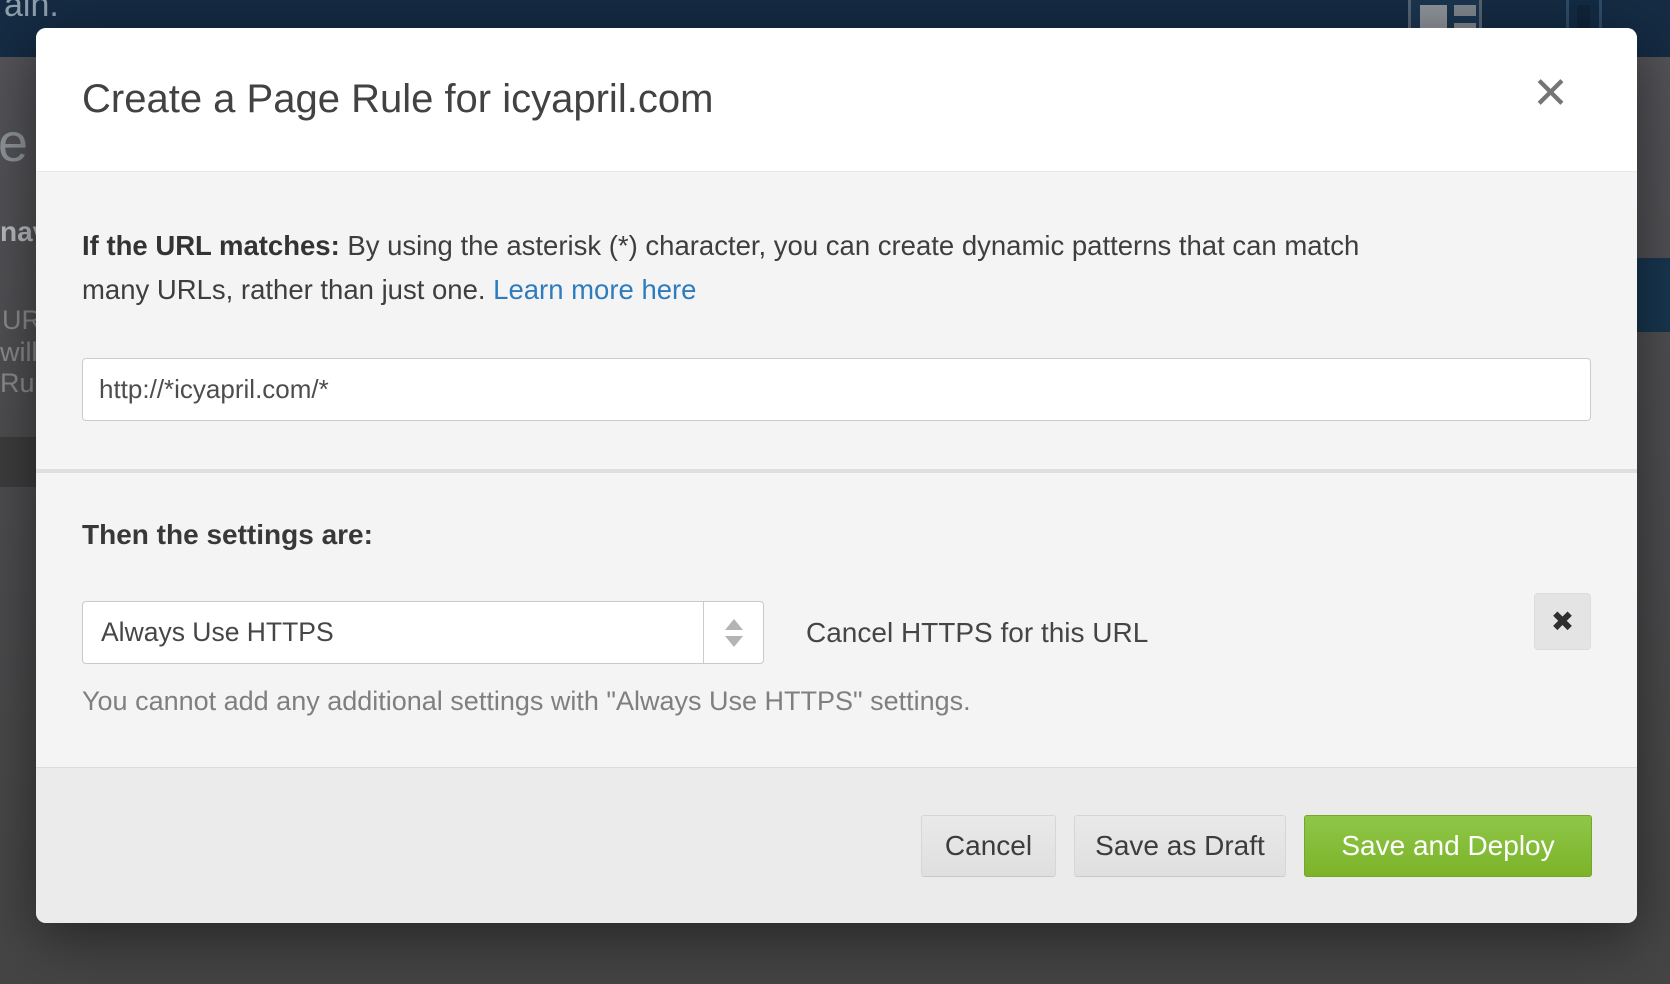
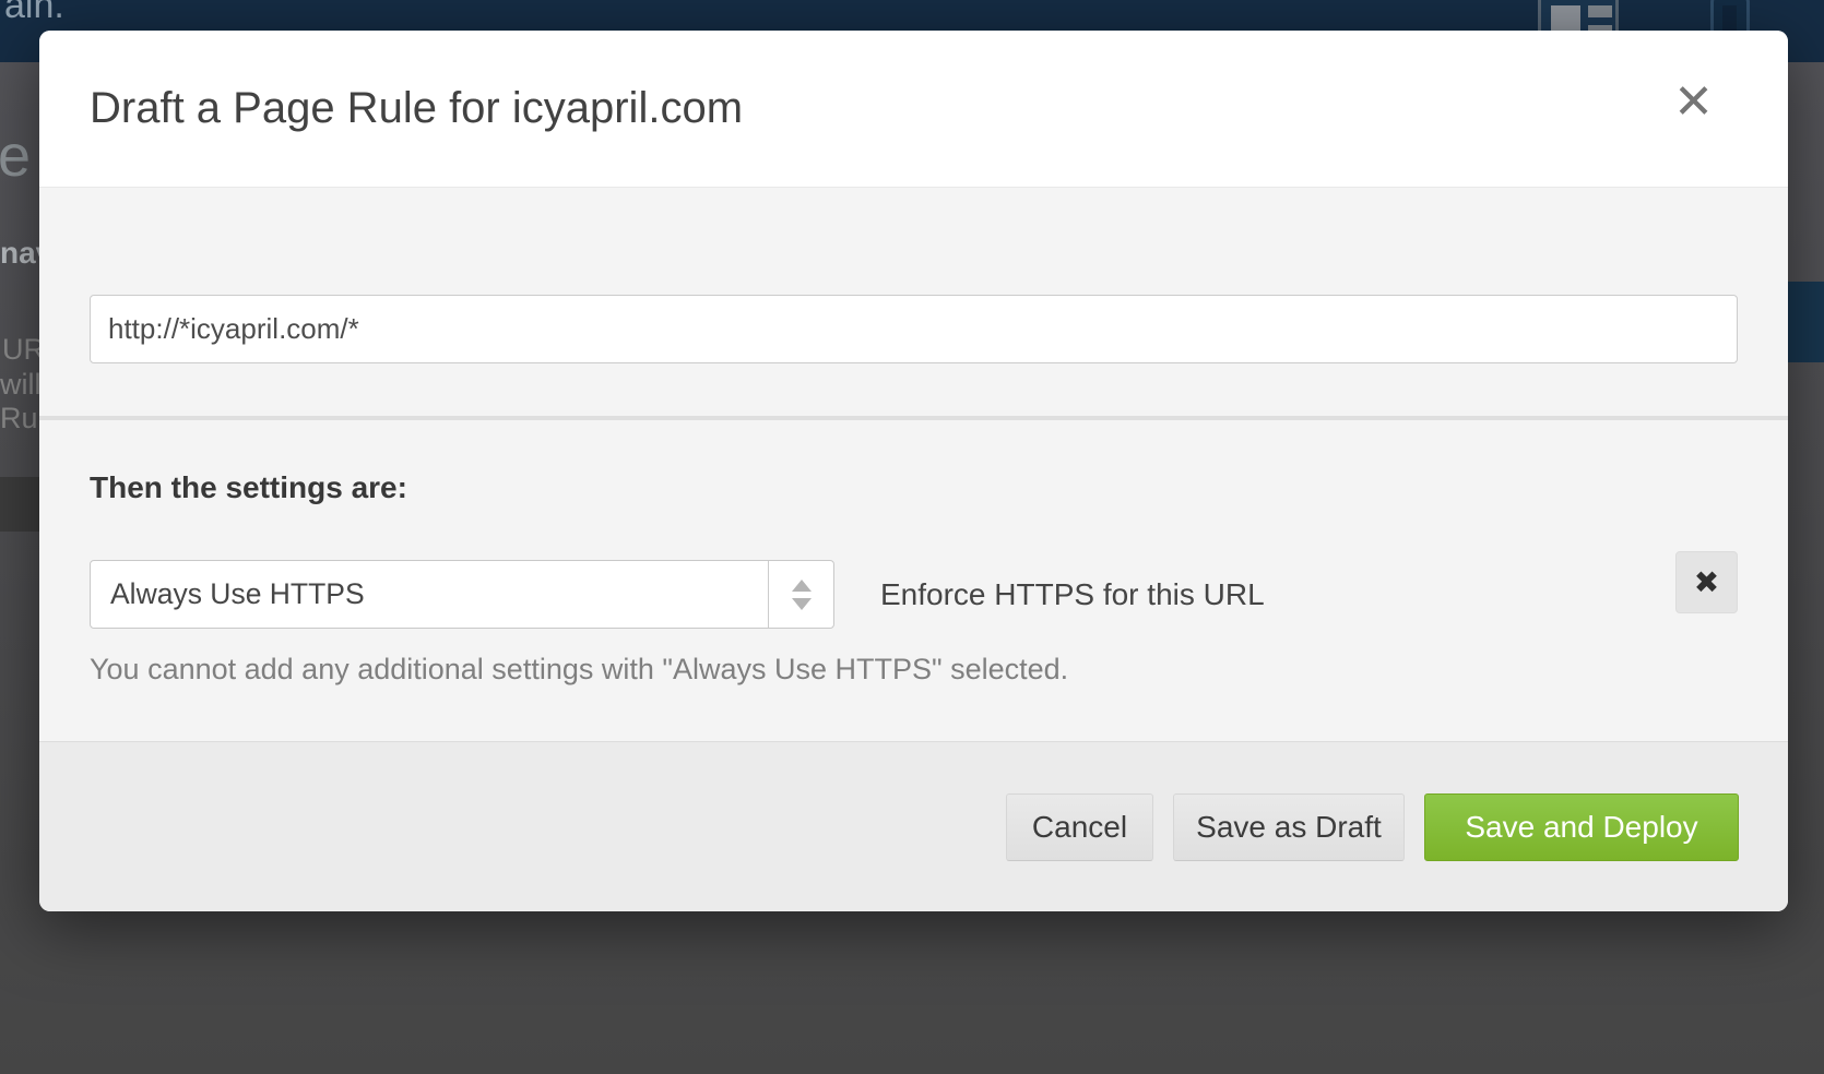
  ain.
  e
  UR
  will
  Ru
- Create a Page Rule for icyapril.com
+ Draft a Page Rule for icyapril.com
  ✕
- If the URL matches: By using the asterisk (*) character, you can create dynamic patterns that can match
- many URLs, rather than just one. Learn more here
  http://*icyapril.com/*
  Then the settings are:
  Always Use HTTPS
- Cancel HTTPS for this URL
+ Enforce HTTPS for this URL
  ✖
- You cannot add any additional settings with "Always Use HTTPS" settings.
+ You cannot add any additional settings with "Always Use HTTPS" selected.
  Cancel
  Save as Draft
  Save and Deploy
